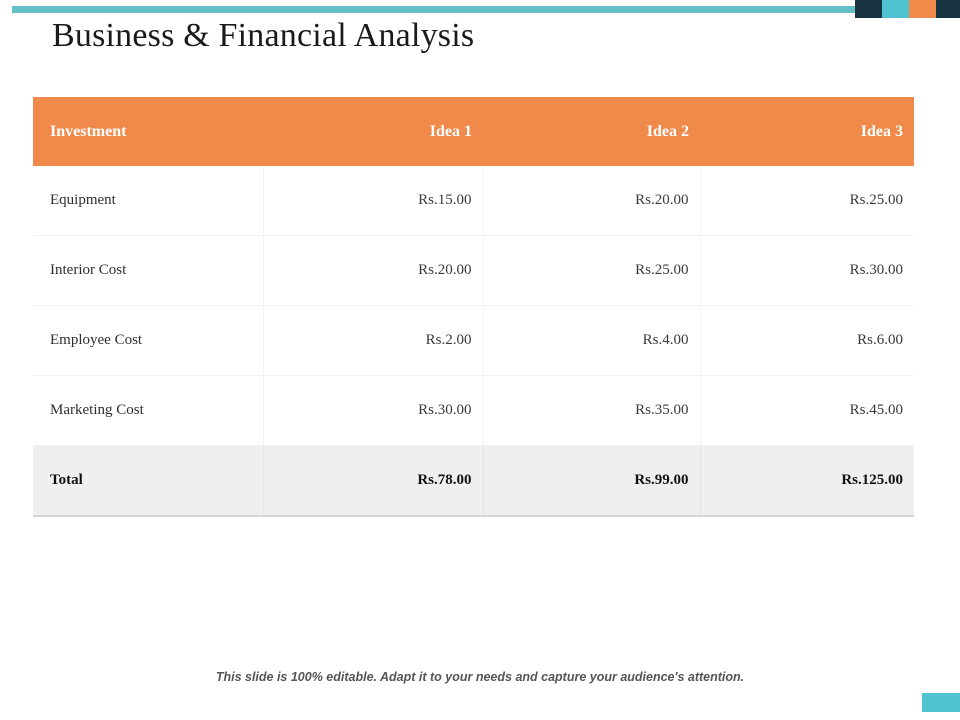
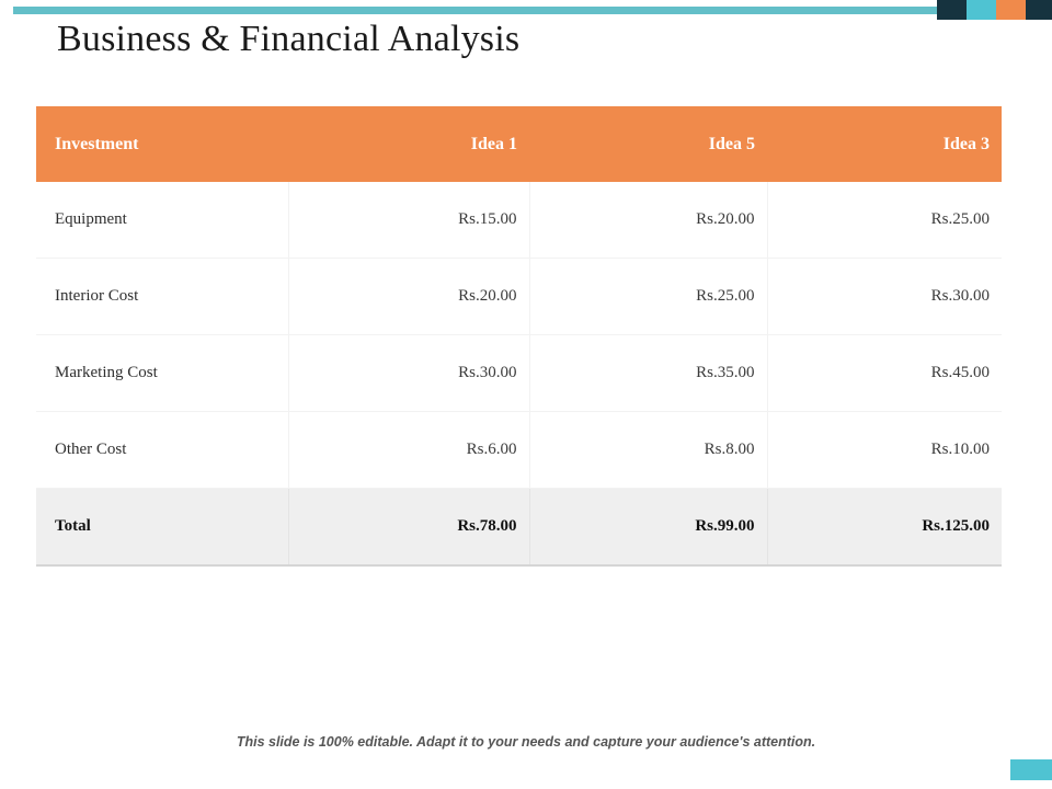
  Business & Financial Analysis
- Investment	Idea 1	Idea 2	Idea 3
+ Investment	Idea 1	Idea 5	Idea 3
  Equipment	Rs.15.00	Rs.20.00	Rs.25.00
  Interior Cost	Rs.20.00	Rs.25.00	Rs.30.00
- Employee Cost	Rs.2.00	Rs.4.00	Rs.6.00
  Marketing Cost	Rs.30.00	Rs.35.00	Rs.45.00
+ Other Cost	Rs.6.00	Rs.8.00	Rs.10.00
  Total	Rs.78.00	Rs.99.00	Rs.125.00
  This slide is 100% editable. Adapt it to your needs and capture your audience's attention.
